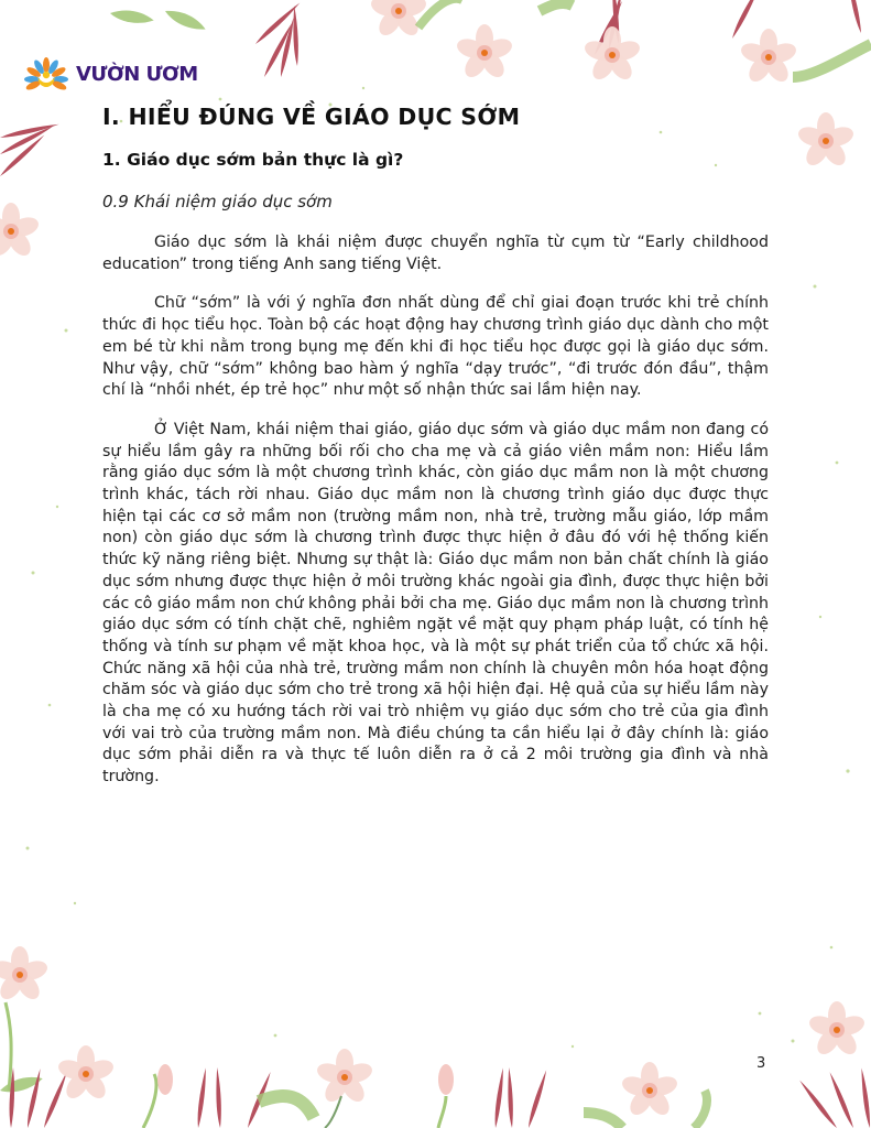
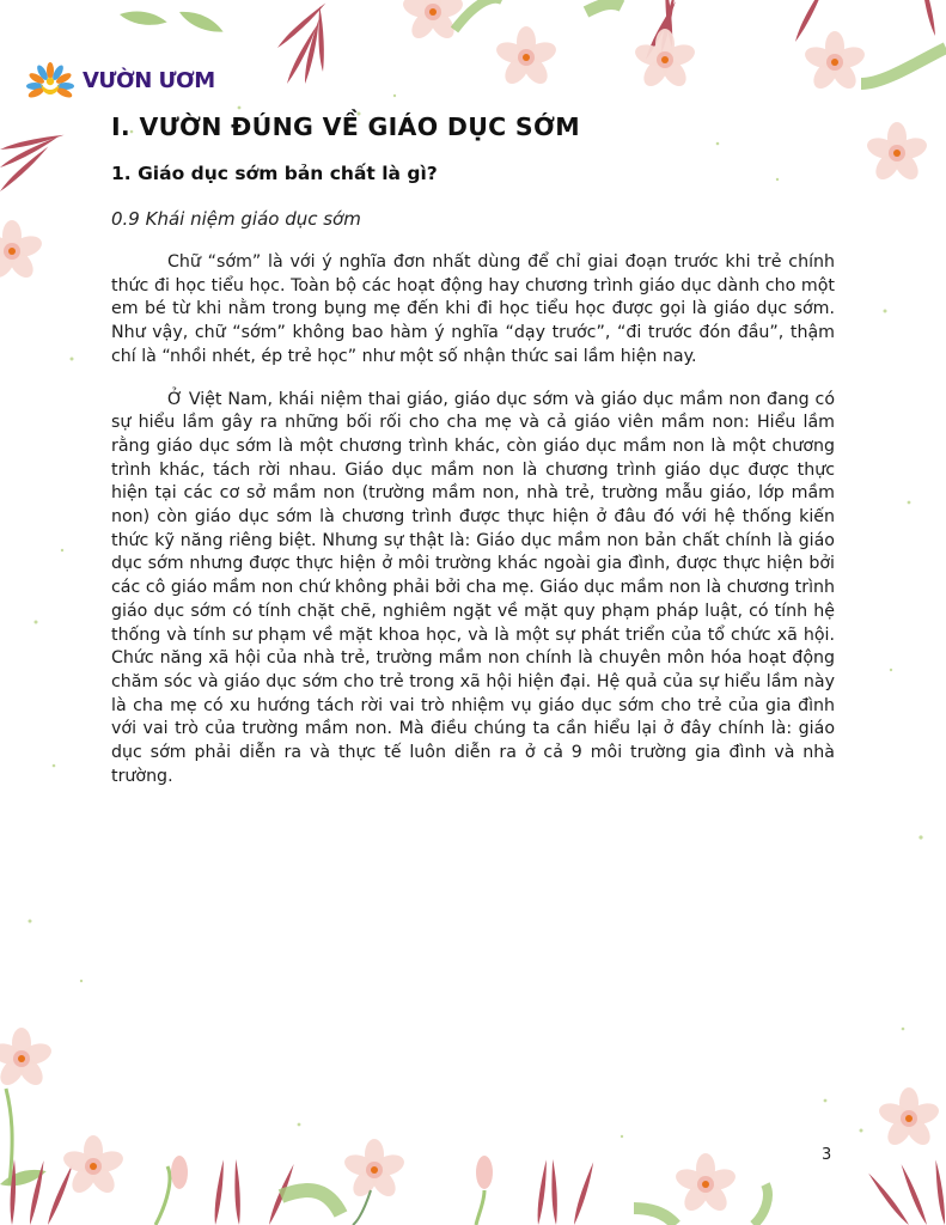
  VƯỜN ƯƠM
- I. HIỂU ĐÚNG VỀ GIÁO DỤC SỚM
+ I. VƯỜN ĐÚNG VỀ GIÁO DỤC SỚM
- 1. Giáo dục sớm bản thực là gì?
+ 1. Giáo dục sớm bản chất là gì?
  0.9 Khái niệm giáo dục sớm
- Giáo dục sớm là khái niệm được chuyển nghĩa từ cụm từ “Early childhood education” trong tiếng Anh sang tiếng Việt.
  Chữ “sớm” là với ý nghĩa đơn nhất dùng để chỉ giai đoạn trước khi trẻ chính thức đi học tiểu học. Toàn bộ các hoạt động hay chương trình giáo dục dành cho một em bé từ khi nằm trong bụng mẹ đến khi đi học tiểu học được gọi là giáo dục sớm. Như vậy, chữ “sớm” không bao hàm ý nghĩa “dạy trước”, “đi trước đón đầu”, thậm chí là “nhồi nhét, ép trẻ học” như một số nhận thức sai lầm hiện nay.
- Ở Việt Nam, khái niệm thai giáo, giáo dục sớm và giáo dục mầm non đang có sự hiểu lầm gây ra những bối rối cho cha mẹ và cả giáo viên mầm non: Hiểu lầm rằng giáo dục sớm là một chương trình khác, còn giáo dục mầm non là một chương trình khác, tách rời nhau. Giáo dục mầm non là chương trình giáo dục được thực hiện tại các cơ sở mầm non (trường mầm non, nhà trẻ, trường mẫu giáo, lớp mầm non) còn giáo dục sớm là chương trình được thực hiện ở đâu đó với hệ thống kiến thức kỹ năng riêng biệt. Nhưng sự thật là: Giáo dục mầm non bản chất chính là giáo dục sớm nhưng được thực hiện ở môi trường khác ngoài gia đình, được thực hiện bởi các cô giáo mầm non chứ không phải bởi cha mẹ. Giáo dục mầm non là chương trình giáo dục sớm có tính chặt chẽ, nghiêm ngặt về mặt quy phạm pháp luật, có tính hệ thống và tính sư phạm về mặt khoa học, và là một sự phát triển của tổ chức xã hội. Chức năng xã hội của nhà trẻ, trường mầm non chính là chuyên môn hóa hoạt động chăm sóc và giáo dục sớm cho trẻ trong xã hội hiện đại. Hệ quả của sự hiểu lầm này là cha mẹ có xu hướng tách rời vai trò nhiệm vụ giáo dục sớm cho trẻ của gia đình với vai trò của trường mầm non. Mà điều chúng ta cần hiểu lại ở đây chính là: giáo dục sớm phải diễn ra và thực tế luôn diễn ra ở cả 2 môi trường gia đình và nhà trường.
+ Ở Việt Nam, khái niệm thai giáo, giáo dục sớm và giáo dục mầm non đang có sự hiểu lầm gây ra những bối rối cho cha mẹ và cả giáo viên mầm non: Hiểu lầm rằng giáo dục sớm là một chương trình khác, còn giáo dục mầm non là một chương trình khác, tách rời nhau. Giáo dục mầm non là chương trình giáo dục được thực hiện tại các cơ sở mầm non (trường mầm non, nhà trẻ, trường mẫu giáo, lớp mầm non) còn giáo dục sớm là chương trình được thực hiện ở đâu đó với hệ thống kiến thức kỹ năng riêng biệt. Nhưng sự thật là: Giáo dục mầm non bản chất chính là giáo dục sớm nhưng được thực hiện ở môi trường khác ngoài gia đình, được thực hiện bởi các cô giáo mầm non chứ không phải bởi cha mẹ. Giáo dục mầm non là chương trình giáo dục sớm có tính chặt chẽ, nghiêm ngặt về mặt quy phạm pháp luật, có tính hệ thống và tính sư phạm về mặt khoa học, và là một sự phát triển của tổ chức xã hội. Chức năng xã hội của nhà trẻ, trường mầm non chính là chuyên môn hóa hoạt động chăm sóc và giáo dục sớm cho trẻ trong xã hội hiện đại. Hệ quả của sự hiểu lầm này là cha mẹ có xu hướng tách rời vai trò nhiệm vụ giáo dục sớm cho trẻ của gia đình với vai trò của trường mầm non. Mà điều chúng ta cần hiểu lại ở đây chính là: giáo dục sớm phải diễn ra và thực tế luôn diễn ra ở cả 9 môi trường gia đình và nhà trường.
  3
